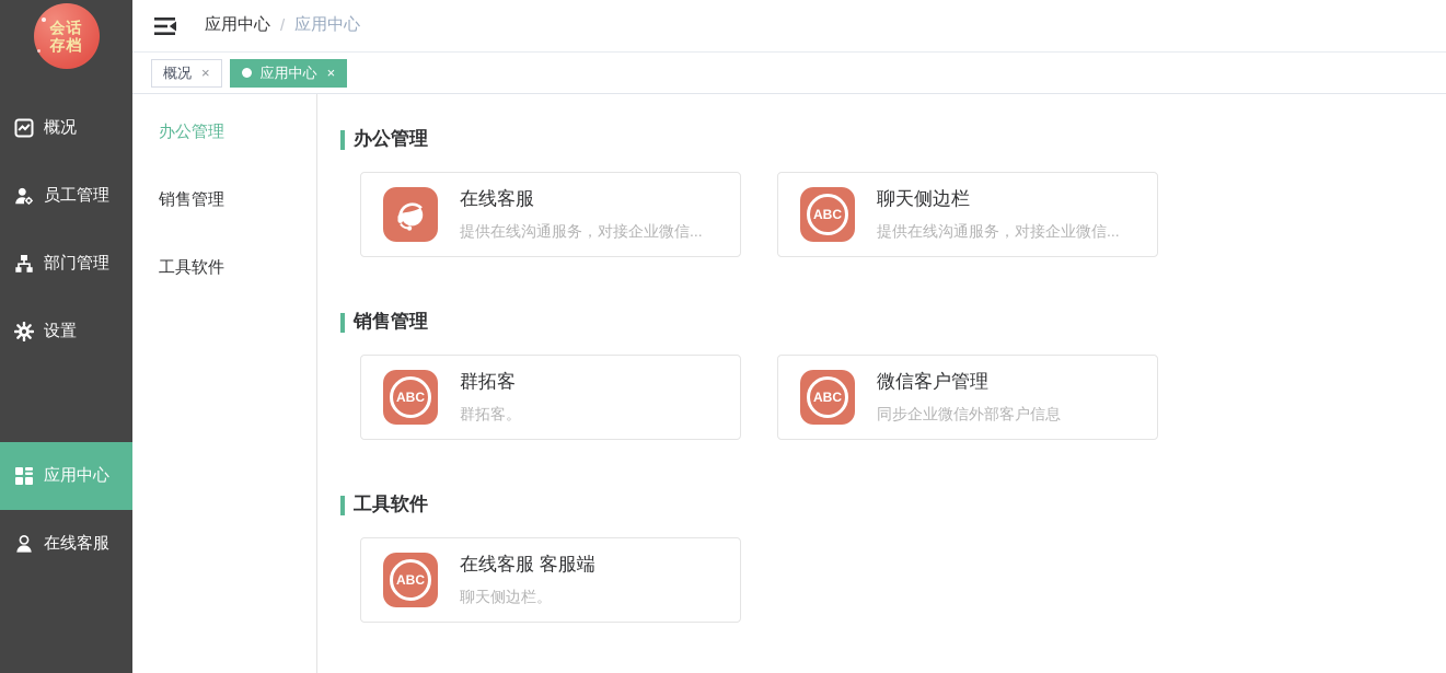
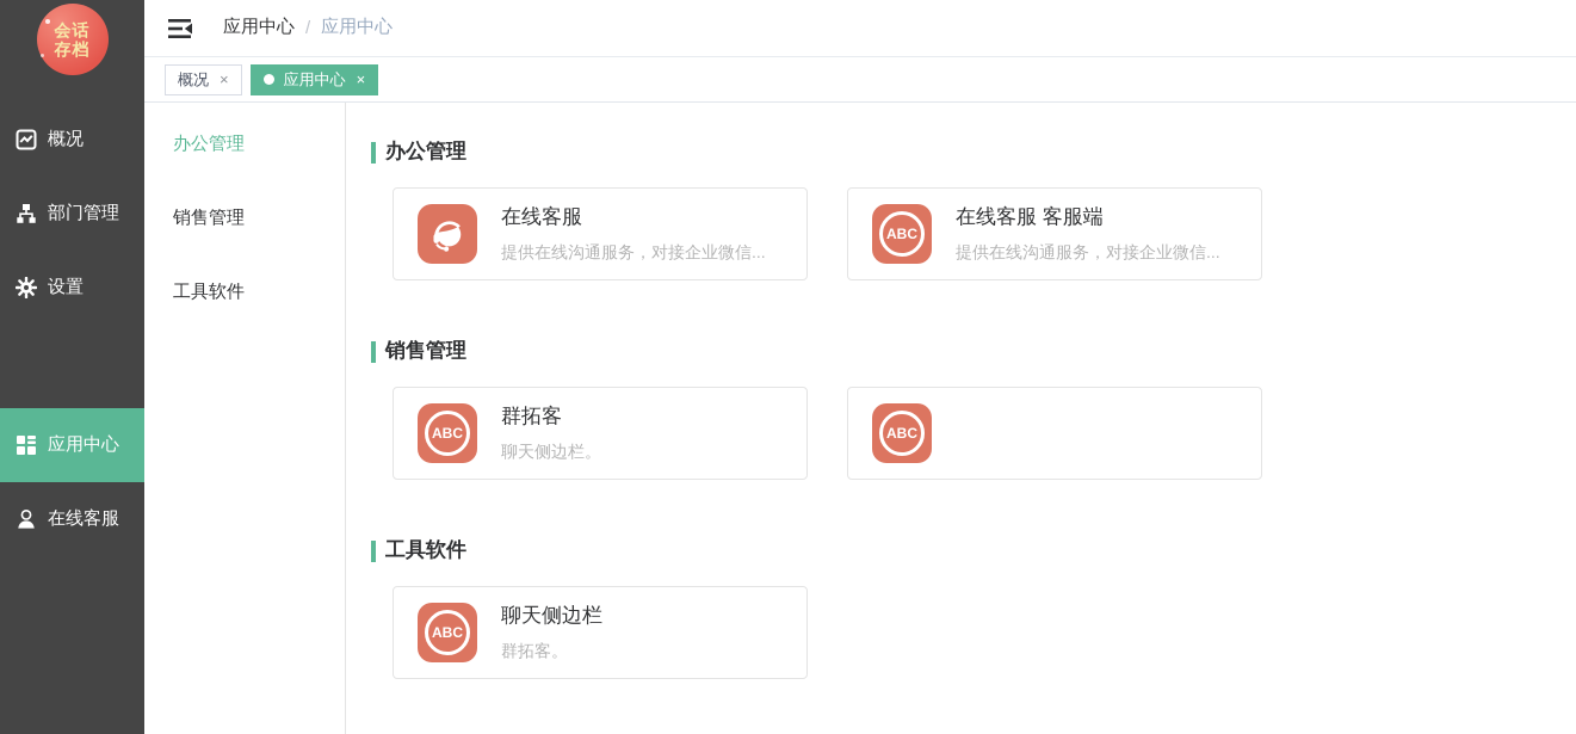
  会话
  存档
  概况
- 员工管理
  部门管理
  设置
  应用中心
  在线客服
  应用中心
  /
  应用中心
  概况
  ×
  应用中心
  ×
  办公管理
  销售管理
  工具软件
  办公管理
  在线客服
  提供在线沟通服务，对接企业微信...
  ABC
- 聊天侧边栏
+ 在线客服 客服端
  提供在线沟通服务，对接企业微信...
  销售管理
  ABC
  群拓客
- 群拓客。
+ 聊天侧边栏。
  ABC
- 微信客户管理
- 同步企业微信外部客户信息
  工具软件
  ABC
- 在线客服 客服端
+ 聊天侧边栏
- 聊天侧边栏。
+ 群拓客。
